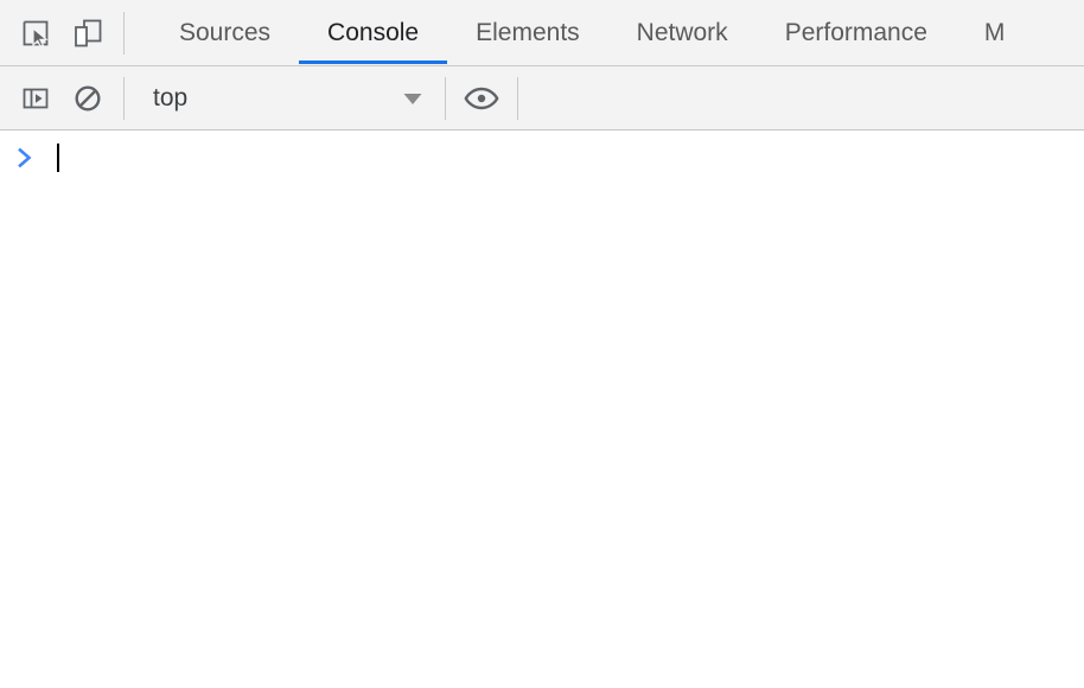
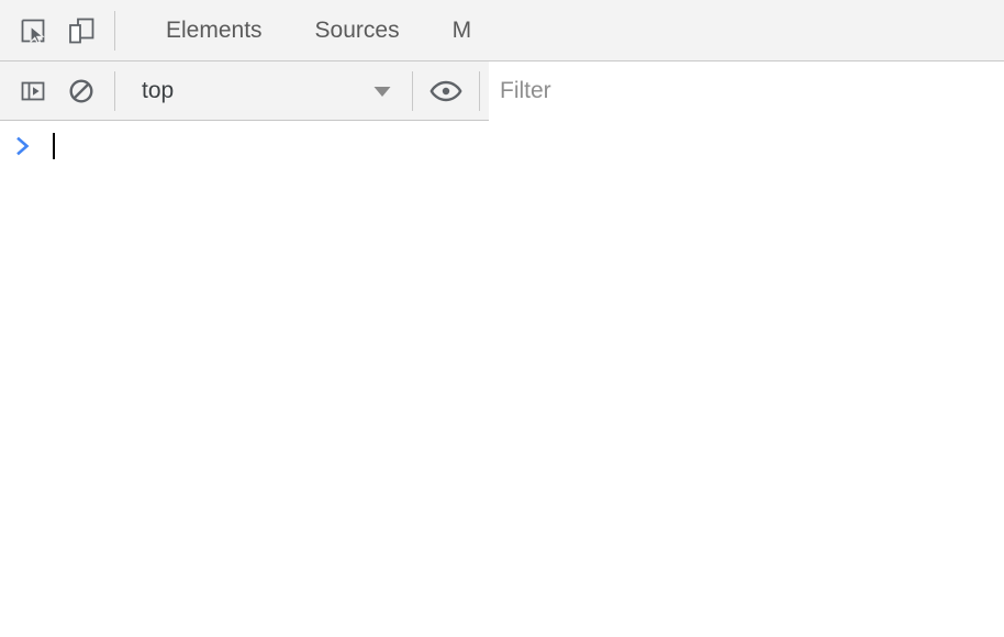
- Sources
+ Elements
- Console
- Elements
+ Sources
- Network
- Performance
  M
  top
+ Filter
